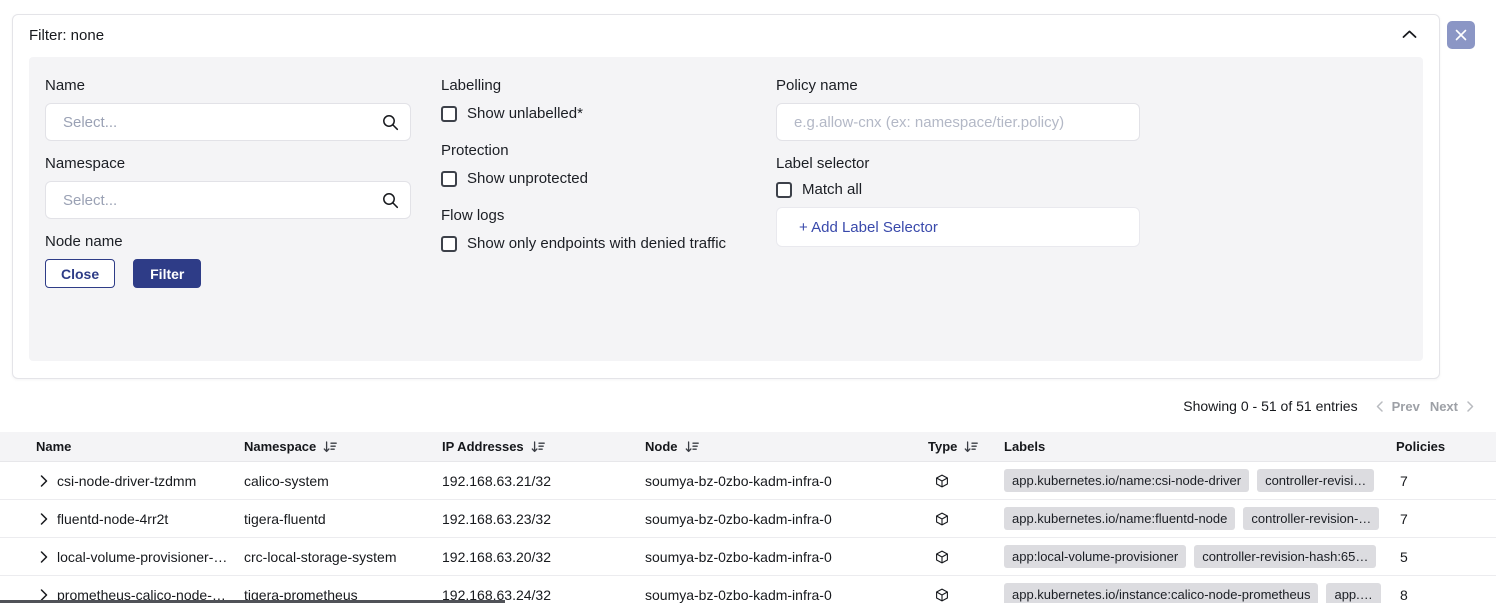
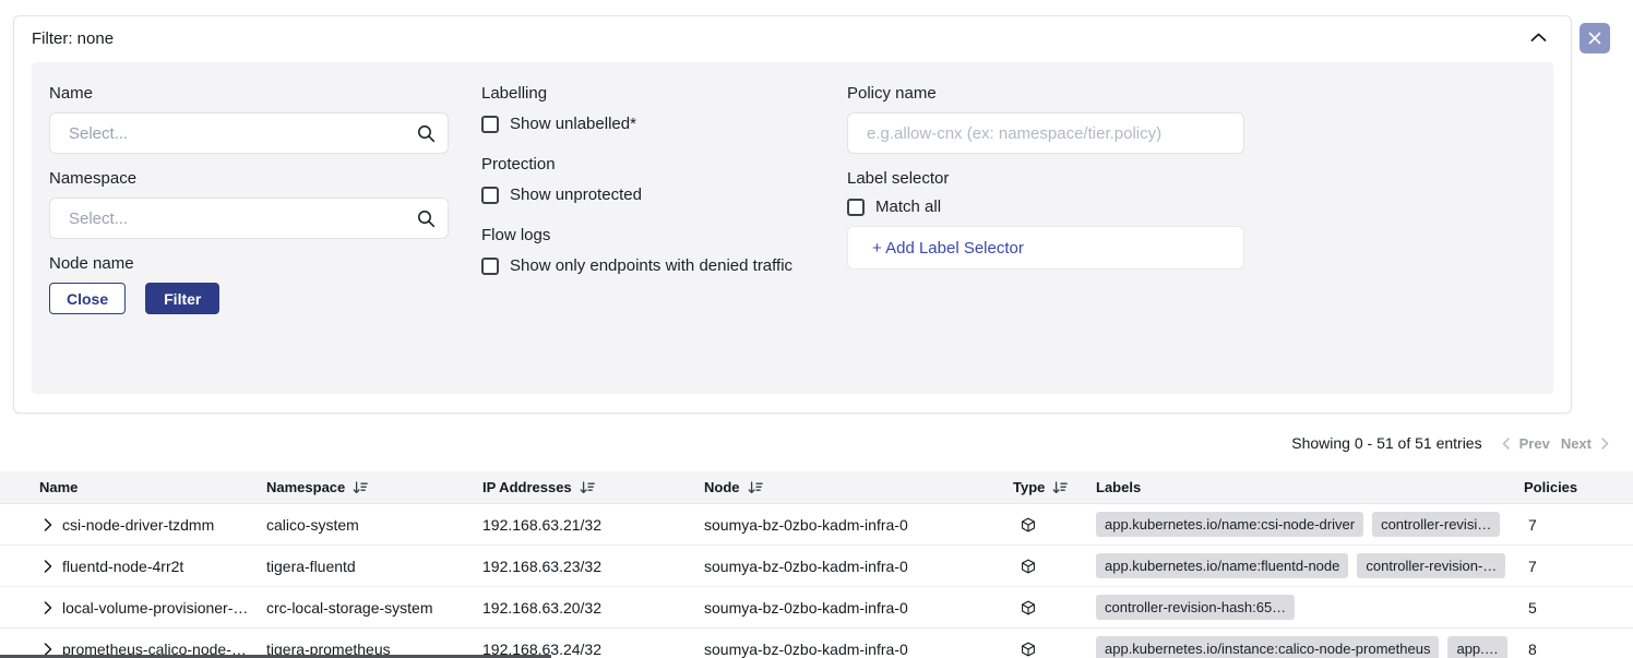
  Filter: none
  Name
  Select...
  Namespace
  Select...
  Node name
  Close
  Filter
  Labelling
  Show unlabelled*
  Protection
  Show unprotected
  Flow logs
  Show only endpoints with denied traffic
  Policy name
  e.g.allow-cnx (ex: namespace/tier.policy)
  Label selector
  Match all
  + Add Label Selector
  Showing 0 - 51 of 51 entries
  Prev
  Next
  Name
  Namespace
  IP Addresses
  Node
  Type
  Labels
  Policies
  csi-node-driver-tzdmm
  calico-system
  192.168.63.21/32
  soumya-bz-0zbo-kadm-infra-0
  app.kubernetes.io/name:csi-node-driver
  controller-revisi…
  7
  fluentd-node-4rr2t
  tigera-fluentd
  192.168.63.23/32
  soumya-bz-0zbo-kadm-infra-0
  app.kubernetes.io/name:fluentd-node
  controller-revision-…
  7
  local-volume-provisioner-…
  crc-local-storage-system
  192.168.63.20/32
  soumya-bz-0zbo-kadm-infra-0
- app:local-volume-provisioner
  controller-revision-hash:65…
  5
  prometheus-calico-node-…
  tigera-prometheus
  192.168.63.24/32
  soumya-bz-0zbo-kadm-infra-0
  app.kubernetes.io/instance:calico-node-prometheus
  app.…
  8
